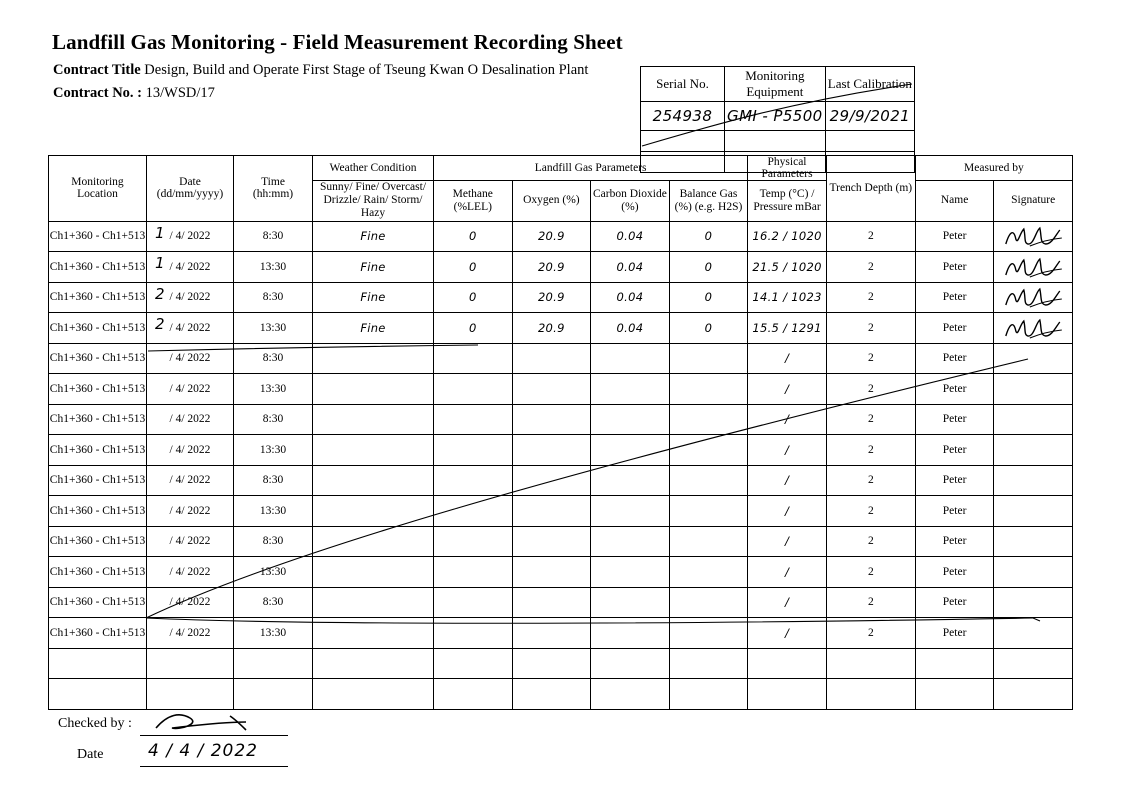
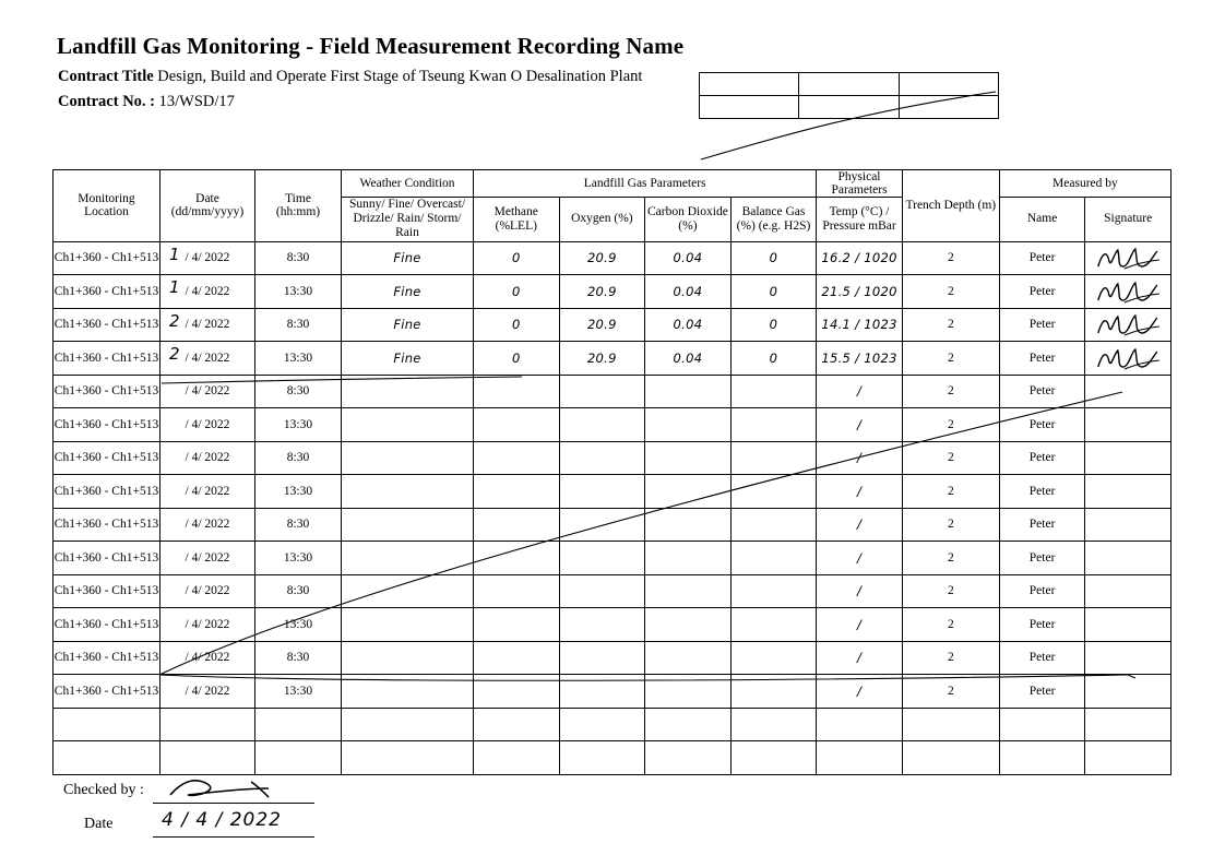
- Landfill Gas Monitoring - Field Measurement Recording Sheet
+ Landfill Gas Monitoring - Field Measurement Recording Name
  Contract Title Design, Build and Operate First Stage of Tseung Kwan O Desalination Plant
  Contract No. : 13/WSD/17
- Serial No.	Monitoring Equipment	Last Calibration
- 254938	GMI - P5500	29/9/2021
  Monitoring Location	Date (dd/mm/yyyy)	Time (hh:mm)	Weather Condition	Landfill Gas Parameters	Physical Parameters	Trench Depth (m)	Measured by
- Sunny/ Fine/ Overcast/ Drizzle/ Rain/ Storm/ Hazy	Methane (%LEL)	Oxygen (%)	Carbon Dioxide (%)	Balance Gas (%) (e.g. H2S)	Temp (°C) / Pressure mBar	Name	Signature
+ Sunny/ Fine/ Overcast/ Drizzle/ Rain/ Storm/ Rain	Methane (%LEL)	Oxygen (%)	Carbon Dioxide (%)	Balance Gas (%) (e.g. H2S)	Temp (°C) / Pressure mBar	Name	Signature
  Ch1+360 - Ch1+513	1 / 4/ 2022	8:30	Fine	0	20.9	0.04	0	16.2 / 1020	2	Peter
  Ch1+360 - Ch1+513	1 / 4/ 2022	13:30	Fine	0	20.9	0.04	0	21.5 / 1020	2	Peter
  Ch1+360 - Ch1+513	2 / 4/ 2022	8:30	Fine	0	20.9	0.04	0	14.1 / 1023	2	Peter
- Ch1+360 - Ch1+513	2 / 4/ 2022	13:30	Fine	0	20.9	0.04	0	15.5 / 1291	2	Peter
+ Ch1+360 - Ch1+513	2 / 4/ 2022	13:30	Fine	0	20.9	0.04	0	15.5 / 1023	2	Peter
  Ch1+360 - Ch1+513	/ 4/ 2022	8:30						/	2	Peter
  Ch1+360 - Ch1+513	/ 4/ 2022	13:30						/	2	Peter
  Ch1+360 - Ch1+513	/ 4/ 2022	8:30						/	2	Peter
  Ch1+360 - Ch1+513	/ 4/ 2022	13:30						/	2	Peter
  Ch1+360 - Ch1+513	/ 4/ 2022	8:30						/	2	Peter
  Ch1+360 - Ch1+513	/ 4/ 2022	13:30						/	2	Peter
  Ch1+360 - Ch1+513	/ 4/ 2022	8:30						/	2	Peter
  Ch1+360 - Ch1+513	/ 4/ 2022	13:30						/	2	Peter
  Ch1+360 - Ch1+513	/ 4/ 2022	8:30						/	2	Peter
  Ch1+360 - Ch1+513	/ 4/ 2022	13:30						/	2	Peter
  Checked by :
  Date
  4 / 4 / 2022
